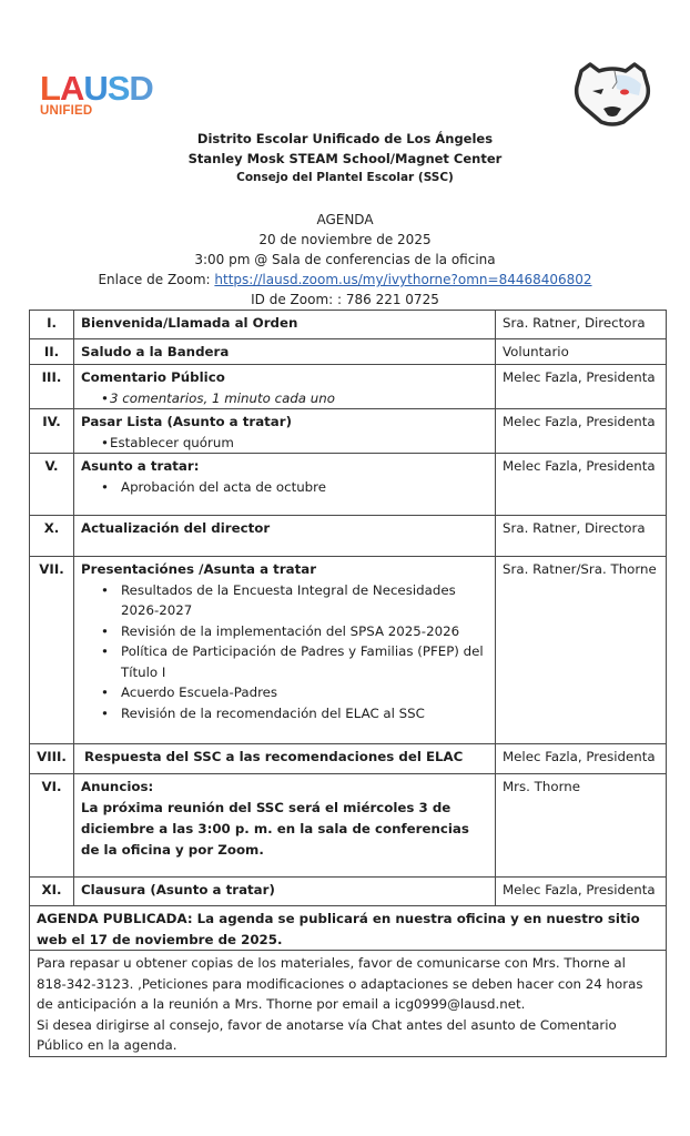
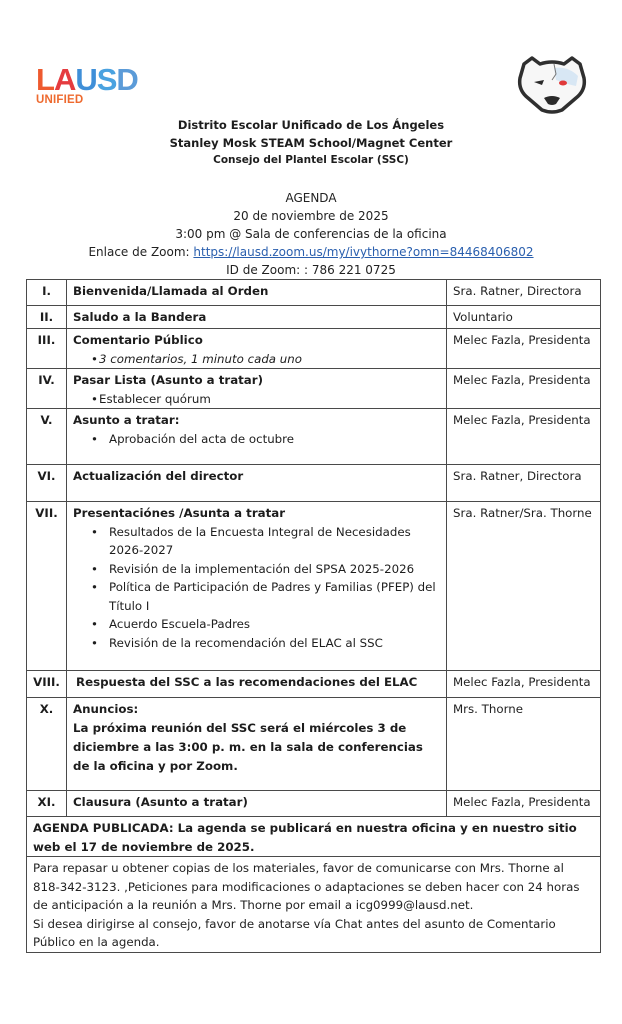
  LAUSD
  UNIFIED
  Distrito Escolar Unificado de Los Ángeles
  Stanley Mosk STEAM School/Magnet Center
  Consejo del Plantel Escolar (SSC)
  AGENDA
  20 de noviembre de 2025
  3:00 pm @ Sala de conferencias de la oficina
  Enlace de Zoom: https://lausd.zoom.us/my/ivythorne?omn=84468406802
  ID de Zoom: : 786 221 0725
  I.	Bienvenida/Llamada al Orden	Sra. Ratner, Directora
  II.	Saludo a la Bandera	Voluntario
  III.	Comentario Público 3 comentarios, 1 minuto cada uno	Melec Fazla, Presidenta
  IV.	Pasar Lista (Asunto a tratar) Establecer quórum	Melec Fazla, Presidenta
  V.	Asunto a tratar: Aprobación del acta de octubre	Melec Fazla, Presidenta
- X.	Actualización del director	Sra. Ratner, Directora
+ VI.	Actualización del director	Sra. Ratner, Directora
  VII.	Presentaciónes /Asunta a tratar Resultados de la Encuesta Integral de Necesidades 2026-2027 Revisión de la implementación del SPSA 2025-2026 Política de Participación de Padres y Familias (PFEP) del Título I Acuerdo Escuela-Padres Revisión de la recomendación del ELAC al SSC	Sra. Ratner/Sra. Thorne
  VIII.	Respuesta del SSC a las recomendaciones del ELAC	Melec Fazla, Presidenta
- VI.	Anuncios: La próxima reunión del SSC será el miércoles 3 de diciembre a las 3:00 p. m. en la sala de conferencias de la oficina y por Zoom.	Mrs. Thorne
+ X.	Anuncios: La próxima reunión del SSC será el miércoles 3 de diciembre a las 3:00 p. m. en la sala de conferencias de la oficina y por Zoom.	Mrs. Thorne
  XI.	Clausura (Asunto a tratar)	Melec Fazla, Presidenta
  AGENDA PUBLICADA: La agenda se publicará en nuestra oficina y en nuestro sitio web el 17 de noviembre de 2025.
  Para repasar u obtener copias de los materiales, favor de comunicarse con Mrs. Thorne al 818-342-3123. ,Peticiones para modificaciones o adaptaciones se deben hacer con 24 horas de anticipación a la reunión a Mrs. Thorne por email a icg0999@lausd.net. Si desea dirigirse al consejo, favor de anotarse vía Chat antes del asunto de Comentario Público en la agenda.
